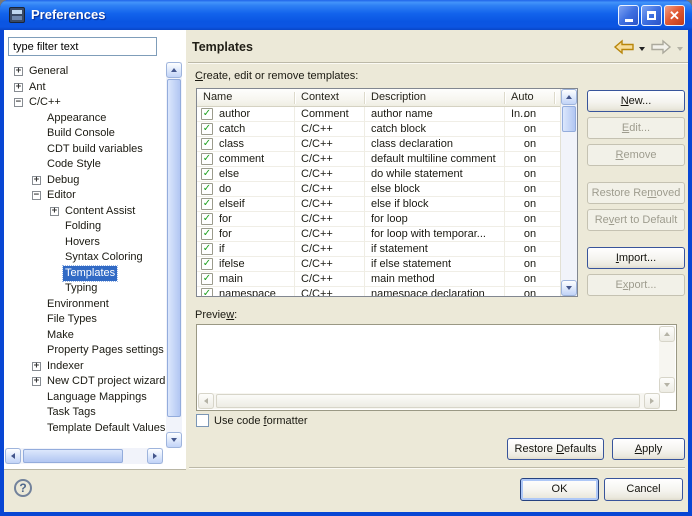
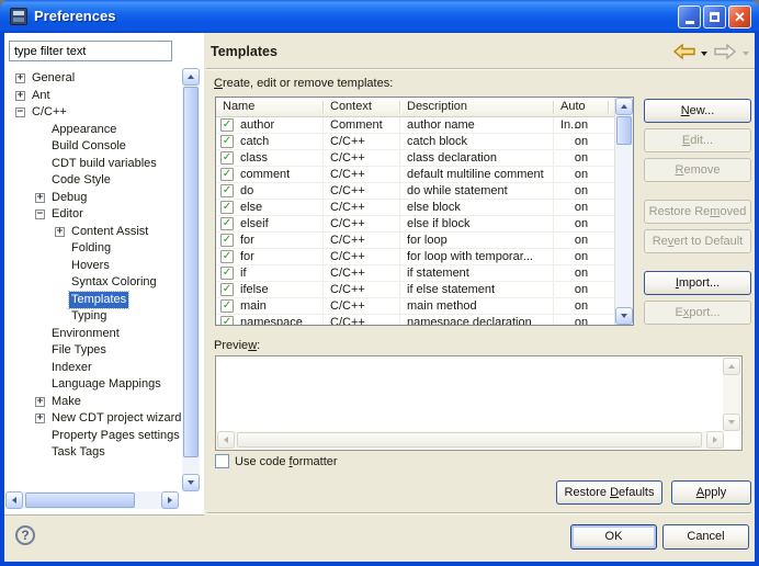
  Preferences
  ✕
  type filter text
  +
  General
  +
  Ant
  −
  C/C++
  Appearance
  Build Console
  CDT build variables
  Code Style
  +
  Debug
  −
  Editor
  +
  Content Assist
  Folding
  Hovers
  Syntax Coloring
  Templates
  Typing
  Environment
  File Types
- Make
+ Indexer
- Property Pages settings
+ Language Mappings
  +
- Indexer
+ Make
  +
  New CDT project wizard
- Language Mappings
+ Property Pages settings
  Task Tags
- Template Default Values
  Templates
  Create, edit or remove templates:
  Name
  Context
  Description
  Auto In...
  ✓
  author
  Comment
  author name
  on
  ✓
  catch
  C/C++
  catch block
  on
  ✓
  class
  C/C++
  class declaration
  on
  ✓
  comment
  C/C++
  default multiline comment
  on
  ✓
- else
+ do
  C/C++
  do while statement
  on
  ✓
- do
+ else
  C/C++
  else block
  on
  ✓
  elseif
  C/C++
  else if block
  on
  ✓
  for
  C/C++
  for loop
  on
  ✓
  for
  C/C++
  for loop with temporar...
  on
  ✓
  if
  C/C++
  if statement
  on
  ✓
  ifelse
  C/C++
  if else statement
  on
  ✓
  main
  C/C++
  main method
  on
  ✓
  namespace
  C/C++
  namespace declaration
  on
  New...
  Edit...
  Remove
  Restore Removed
  Revert to Default
  Import...
  Export...
  Preview:
  Use code formatter
  Restore Defaults
  Apply
  ?
  OK
  Cancel
